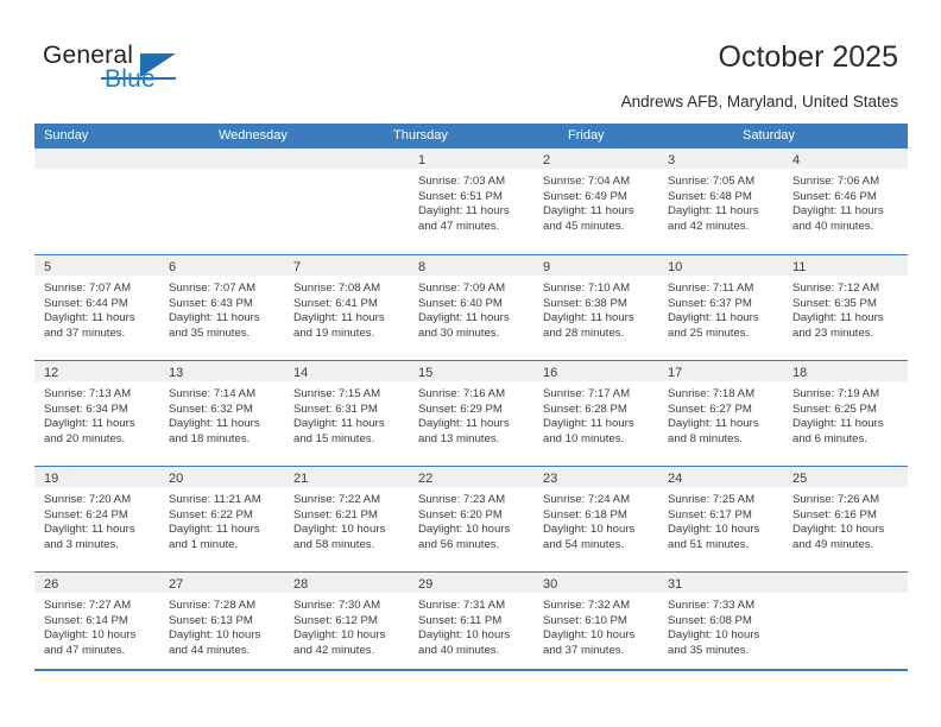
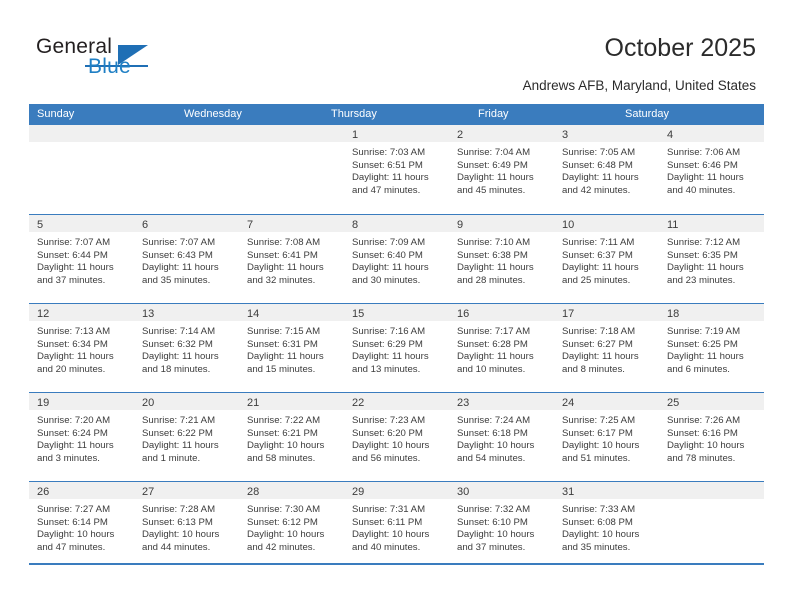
  General
  Blue
  October 2025
  Andrews AFB, Maryland, United States
  Sunday
  Wednesday
  Thursday
  Friday
  Saturday
  1
  Sunrise: 7:03 AM
  Sunset: 6:51 PM
  Daylight: 11 hours
  and 47 minutes.
  2
  Sunrise: 7:04 AM
  Sunset: 6:49 PM
  Daylight: 11 hours
  and 45 minutes.
  3
  Sunrise: 7:05 AM
  Sunset: 6:48 PM
  Daylight: 11 hours
  and 42 minutes.
  4
  Sunrise: 7:06 AM
  Sunset: 6:46 PM
  Daylight: 11 hours
  and 40 minutes.
  5
  Sunrise: 7:07 AM
  Sunset: 6:44 PM
  Daylight: 11 hours
  and 37 minutes.
  6
  Sunrise: 7:07 AM
  Sunset: 6:43 PM
  Daylight: 11 hours
  and 35 minutes.
  7
  Sunrise: 7:08 AM
  Sunset: 6:41 PM
  Daylight: 11 hours
- and 19 minutes.
+ and 32 minutes.
  8
  Sunrise: 7:09 AM
  Sunset: 6:40 PM
  Daylight: 11 hours
  and 30 minutes.
  9
  Sunrise: 7:10 AM
  Sunset: 6:38 PM
  Daylight: 11 hours
  and 28 minutes.
  10
  Sunrise: 7:11 AM
  Sunset: 6:37 PM
  Daylight: 11 hours
  and 25 minutes.
  11
  Sunrise: 7:12 AM
  Sunset: 6:35 PM
  Daylight: 11 hours
  and 23 minutes.
  12
  Sunrise: 7:13 AM
  Sunset: 6:34 PM
  Daylight: 11 hours
  and 20 minutes.
  13
  Sunrise: 7:14 AM
  Sunset: 6:32 PM
  Daylight: 11 hours
  and 18 minutes.
  14
  Sunrise: 7:15 AM
  Sunset: 6:31 PM
  Daylight: 11 hours
  and 15 minutes.
  15
  Sunrise: 7:16 AM
  Sunset: 6:29 PM
  Daylight: 11 hours
  and 13 minutes.
  16
  Sunrise: 7:17 AM
  Sunset: 6:28 PM
  Daylight: 11 hours
  and 10 minutes.
  17
  Sunrise: 7:18 AM
  Sunset: 6:27 PM
  Daylight: 11 hours
  and 8 minutes.
  18
  Sunrise: 7:19 AM
  Sunset: 6:25 PM
  Daylight: 11 hours
  and 6 minutes.
  19
  Sunrise: 7:20 AM
  Sunset: 6:24 PM
  Daylight: 11 hours
  and 3 minutes.
  20
- Sunrise: 11:21 AM
+ Sunrise: 7:21 AM
  Sunset: 6:22 PM
  Daylight: 11 hours
  and 1 minute.
  21
  Sunrise: 7:22 AM
  Sunset: 6:21 PM
  Daylight: 10 hours
  and 58 minutes.
  22
  Sunrise: 7:23 AM
  Sunset: 6:20 PM
  Daylight: 10 hours
  and 56 minutes.
  23
  Sunrise: 7:24 AM
  Sunset: 6:18 PM
  Daylight: 10 hours
  and 54 minutes.
  24
  Sunrise: 7:25 AM
  Sunset: 6:17 PM
  Daylight: 10 hours
  and 51 minutes.
  25
  Sunrise: 7:26 AM
  Sunset: 6:16 PM
  Daylight: 10 hours
- and 49 minutes.
+ and 78 minutes.
  26
  Sunrise: 7:27 AM
  Sunset: 6:14 PM
  Daylight: 10 hours
  and 47 minutes.
  27
  Sunrise: 7:28 AM
  Sunset: 6:13 PM
  Daylight: 10 hours
  and 44 minutes.
  28
  Sunrise: 7:30 AM
  Sunset: 6:12 PM
  Daylight: 10 hours
  and 42 minutes.
  29
  Sunrise: 7:31 AM
  Sunset: 6:11 PM
  Daylight: 10 hours
  and 40 minutes.
  30
  Sunrise: 7:32 AM
  Sunset: 6:10 PM
  Daylight: 10 hours
  and 37 minutes.
  31
  Sunrise: 7:33 AM
  Sunset: 6:08 PM
  Daylight: 10 hours
  and 35 minutes.
